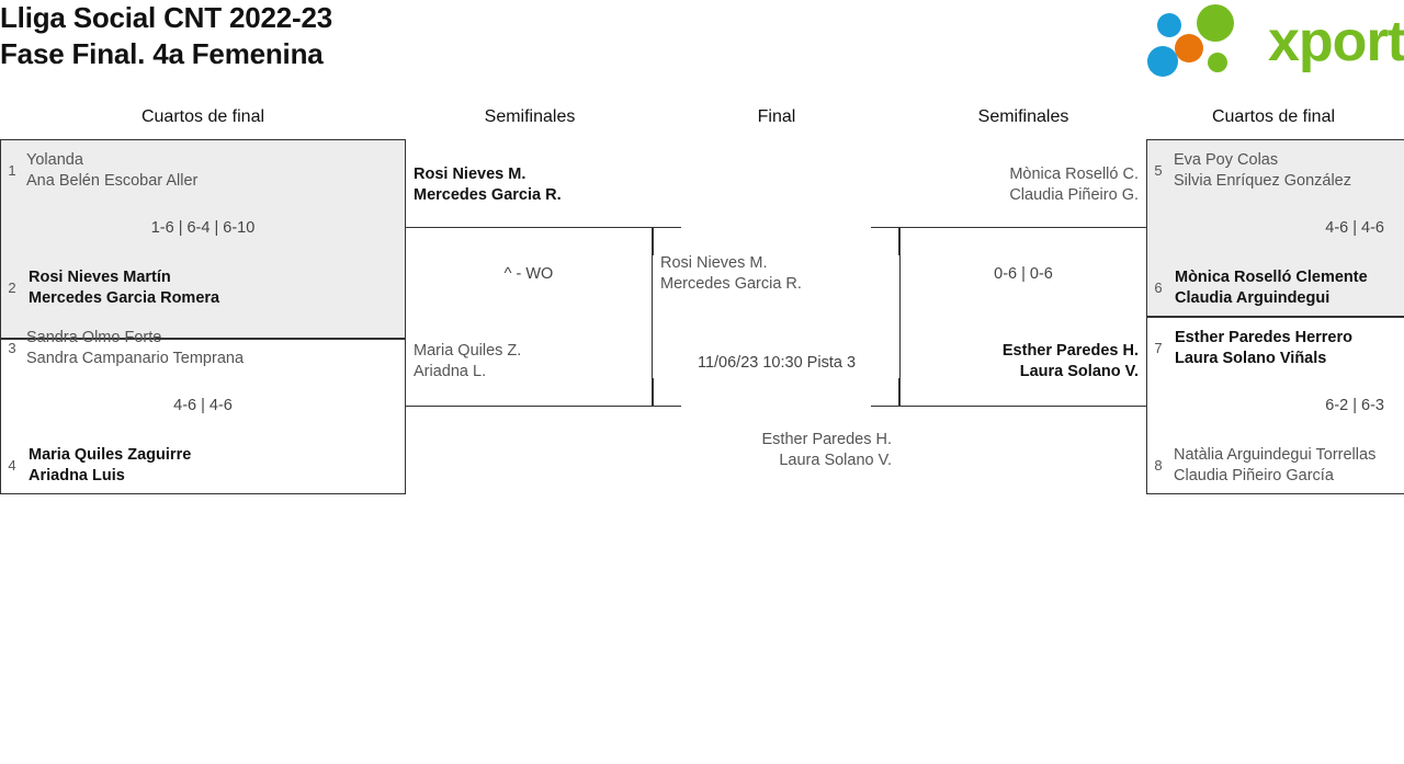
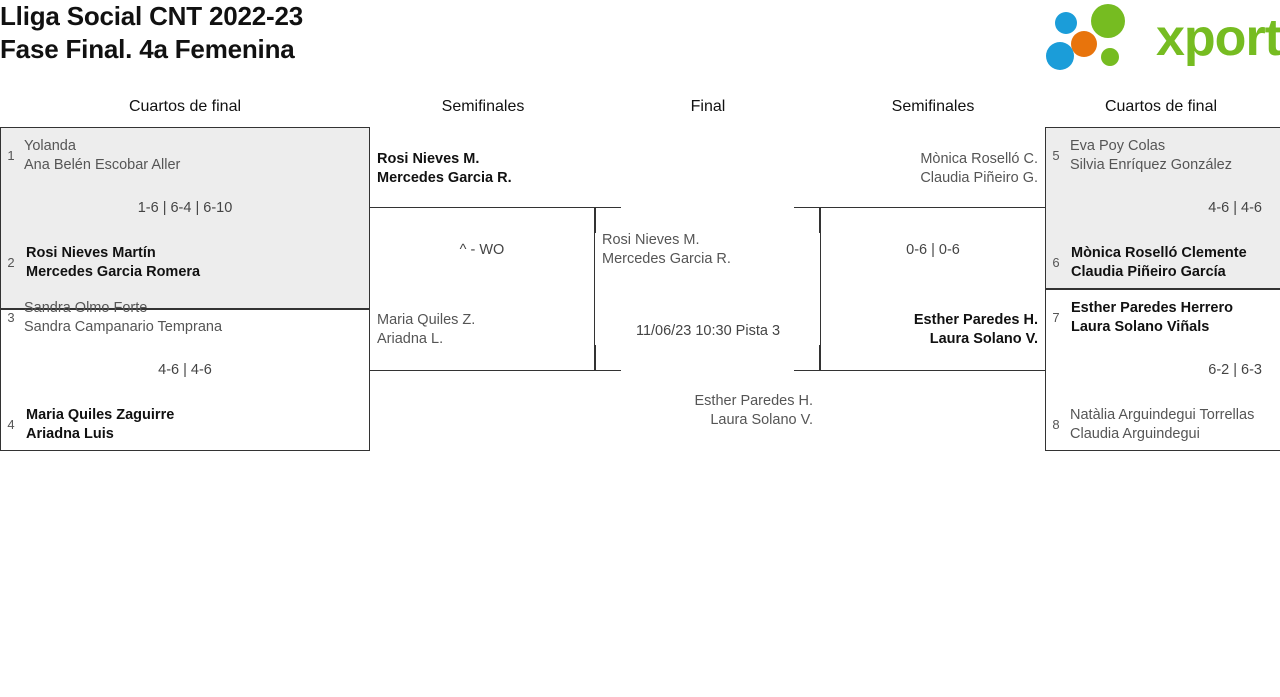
  Lliga Social CNT 2022-23
  Fase Final. 4a Femenina
  xport
  Cuartos de final
  Semifinales
  Final
  Semifinales
  Cuartos de final
  1
  Yolanda
  Ana Belén Escobar Aller
  1-6 | 6-4 | 6-10
  2
  Rosi Nieves Martín
  Mercedes Garcia Romera
  3
  Sandra Olmo Forte
  Sandra Campanario Temprana
  4-6 | 4-6
  4
  Maria Quiles Zaguirre
  Ariadna Luis
  Rosi Nieves M.
  Mercedes Garcia R.
  ^ - WO
  Maria Quiles Z.
  Ariadna L.
  Rosi Nieves M.
  Mercedes Garcia R.
  11/06/23 10:30 Pista 3
  Esther Paredes H.
  Laura Solano V.
  Mònica Roselló C.
  Claudia Piñeiro G.
  0-6 | 0-6
  Esther Paredes H.
  Laura Solano V.
  5
  Eva Poy Colas
  Silvia Enríquez González
  4-6 | 4-6
  6
  Mònica Roselló Clemente
- Claudia Arguindegui
+ Claudia Piñeiro García
  7
  Esther Paredes Herrero
  Laura Solano Viñals
  6-2 | 6-3
  8
  Natàlia Arguindegui Torrellas
- Claudia Piñeiro García
+ Claudia Arguindegui
